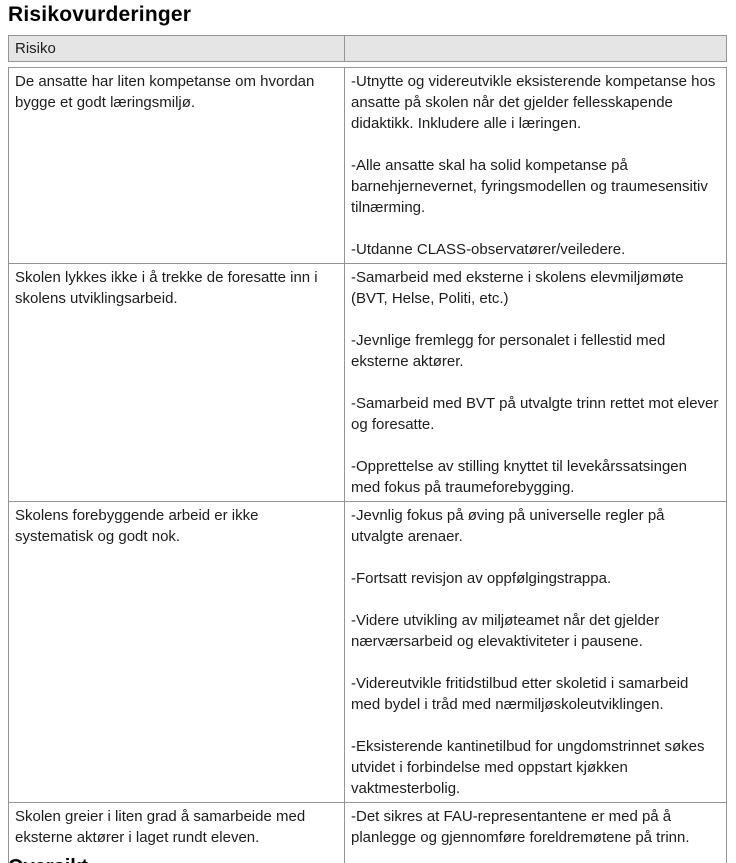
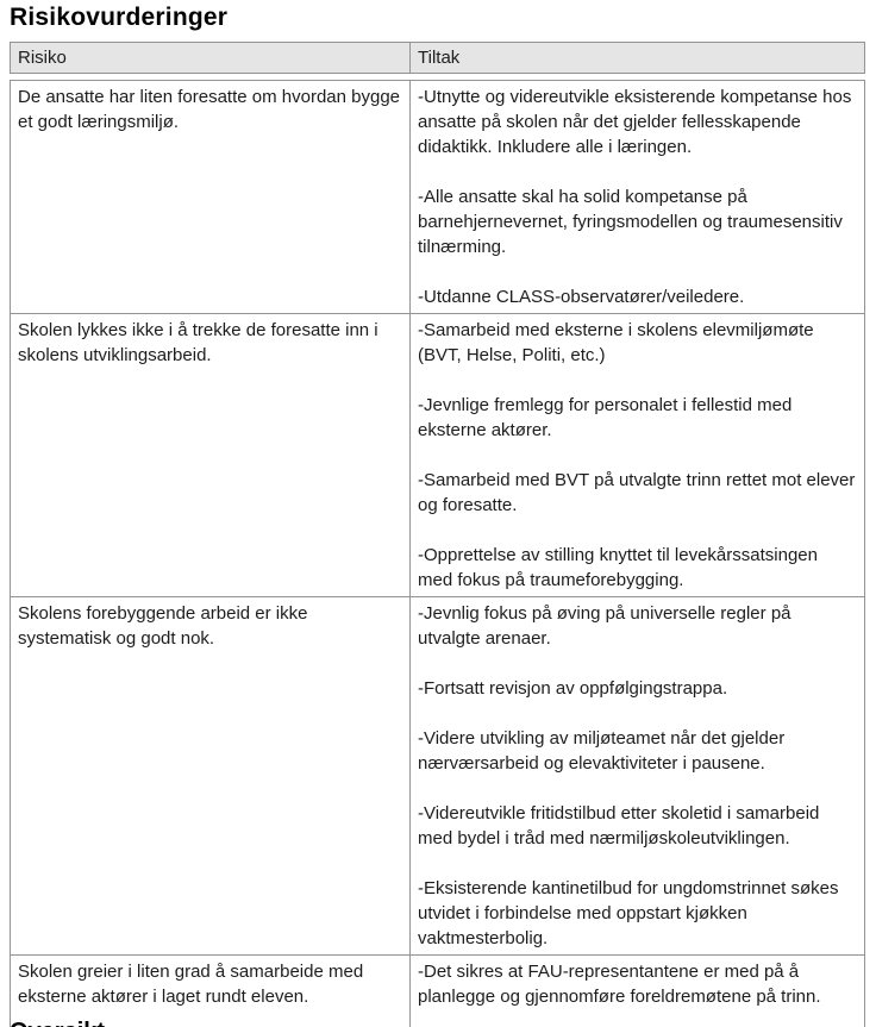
  Risikovurderinger
  Risiko
+ Tiltak
- De ansatte har liten kompetanse om hvordan bygge et godt læringsmiljø.	-Utnytte og videreutvikle eksisterende kompetanse hos ansatte på skolen når det gjelder fellesskapende didaktikk. Inkludere alle i læringen. -Alle ansatte skal ha solid kompetanse på barnehjernevernet, fyringsmodellen og traumesensitiv tilnærming. -Utdanne CLASS-observatører/veiledere.
+ De ansatte har liten foresatte om hvordan bygge et godt læringsmiljø.	-Utnytte og videreutvikle eksisterende kompetanse hos ansatte på skolen når det gjelder fellesskapende didaktikk. Inkludere alle i læringen. -Alle ansatte skal ha solid kompetanse på barnehjernevernet, fyringsmodellen og traumesensitiv tilnærming. -Utdanne CLASS-observatører/veiledere.
  Skolen lykkes ikke i å trekke de foresatte inn i skolens utviklingsarbeid.	-Samarbeid med eksterne i skolens elevmiljømøte (BVT, Helse, Politi, etc.) -Jevnlige fremlegg for personalet i fellestid med eksterne aktører. -Samarbeid med BVT på utvalgte trinn rettet mot elever og foresatte. -Opprettelse av stilling knyttet til levekårssatsingen med fokus på traumeforebygging.
  Skolens forebyggende arbeid er ikke systematisk og godt nok.	-Jevnlig fokus på øving på universelle regler på utvalgte arenaer. -Fortsatt revisjon av oppfølgingstrappa. -Videre utvikling av miljøteamet når det gjelder nærværsarbeid og elevaktiviteter i pausene. -Videreutvikle fritidstilbud etter skoletid i samarbeid med bydel i tråd med nærmiljøskoleutviklingen. -Eksisterende kantinetilbud for ungdomstrinnet søkes utvidet i forbindelse med oppstart kjøkken vaktmesterbolig.
  Skolen greier i liten grad å samarbeide med eksterne aktører i laget rundt eleven.	-Det sikres at FAU-representantene er med på å planlegge og gjennomføre foreldremøtene på trinn.
